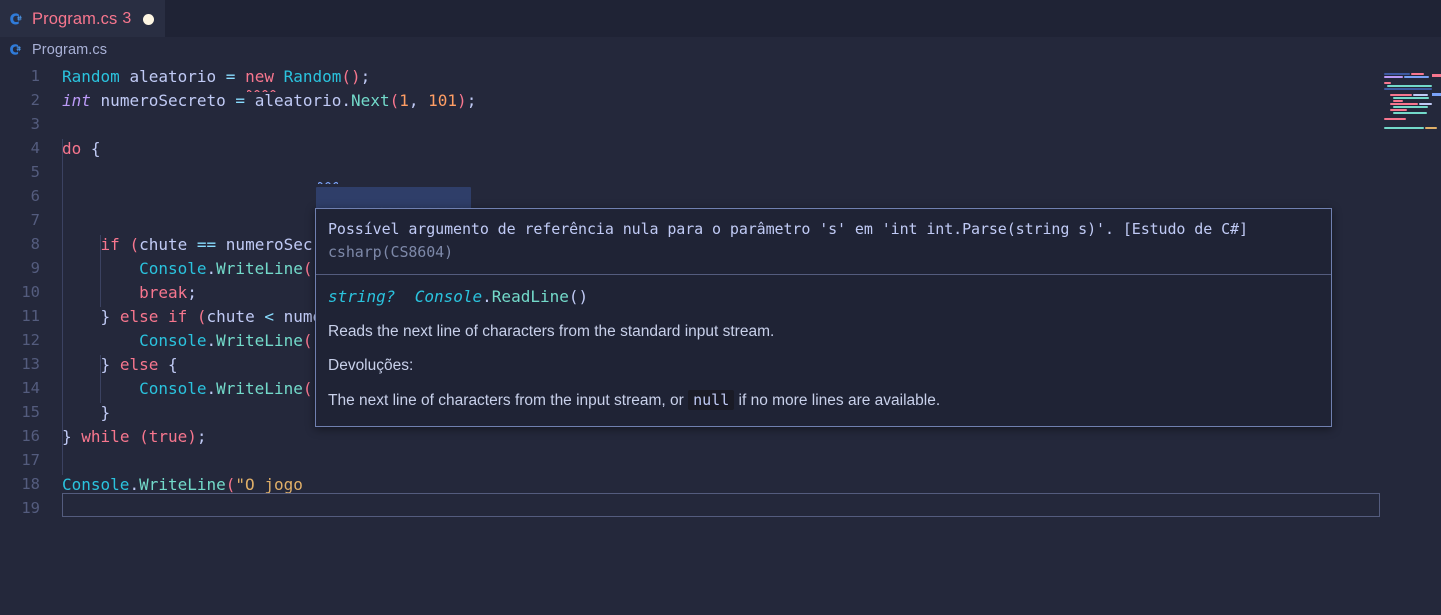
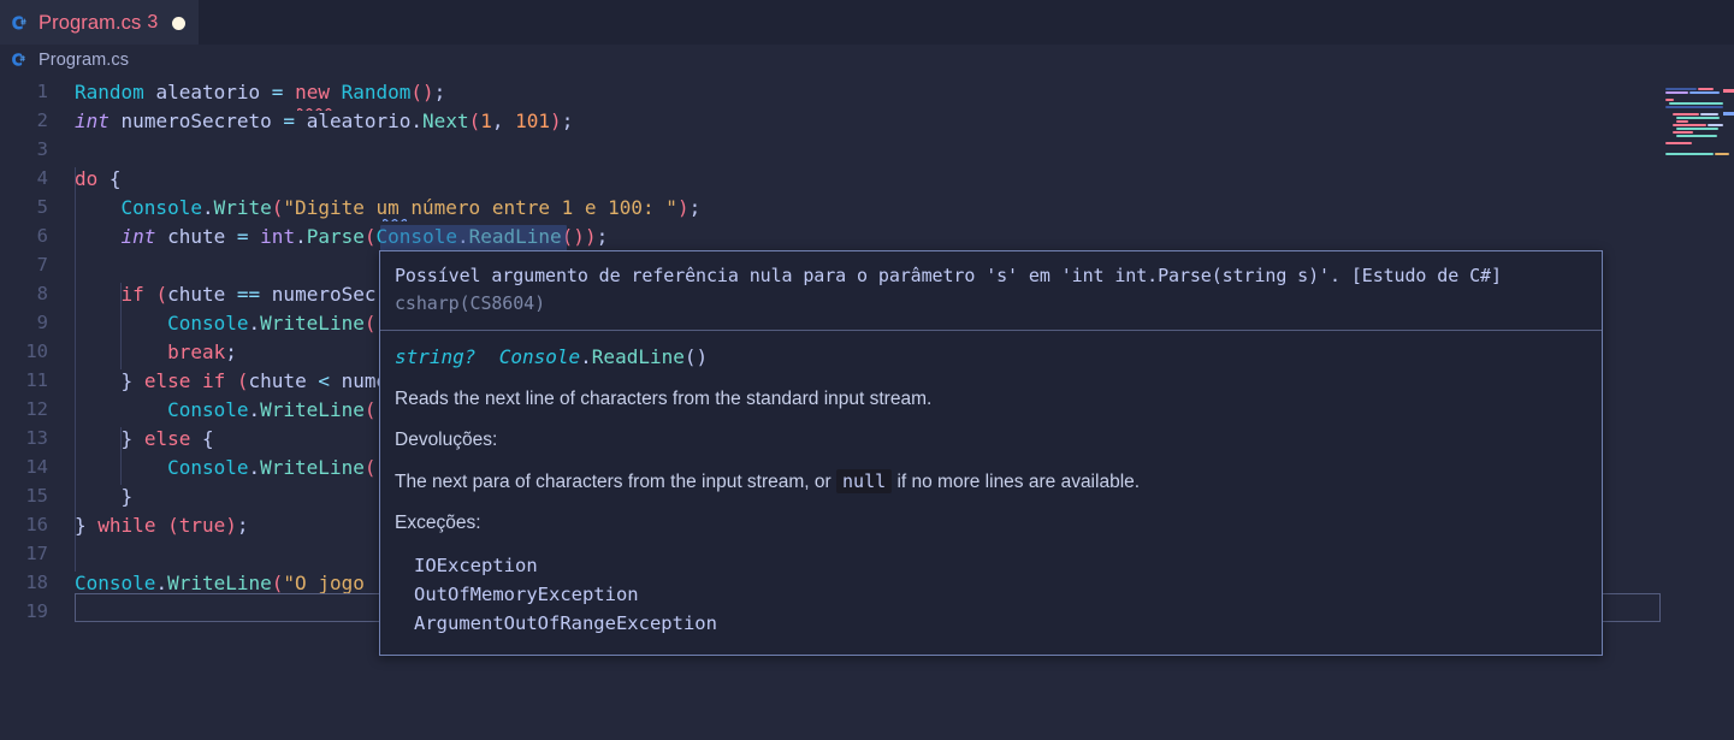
  Program.cs
  3
  Program.cs
  1
  2
  3
  4
  5
  6
  7
  8
  9
  10
  11
  12
  13
  14
  15
  16
  17
  18
  19
  Random aleatorio = new Random();
  int numeroSecreto = aleatorio.Next(1, 101);
  do {
+ Console.Write("Digite um número entre 1 e 100: ");
+ int chute = int.Parse(Console.ReadLine());
  if (chute == numeroSec
  Console.WriteLine(
  break;
  Console.WriteLine(
  } else {
  Console.WriteLine(
  }
  } while (true);
  Console.WriteLine("O jogo
  Possível argumento de referência nula para o parâmetro 's' em 'int int.Parse(string s)'. [Estudo de C#] csharp(CS8604)
  string? Console.ReadLine()
  Reads the next line of characters from the standard input stream.
  Devoluções:
- The next line of characters from the input stream, or null if no more lines are available.
+ The next para of characters from the input stream, or null if no more lines are available.
+ Exceções:
+ IOException
+ OutOfMemoryException
+ ArgumentOutOfRangeException
